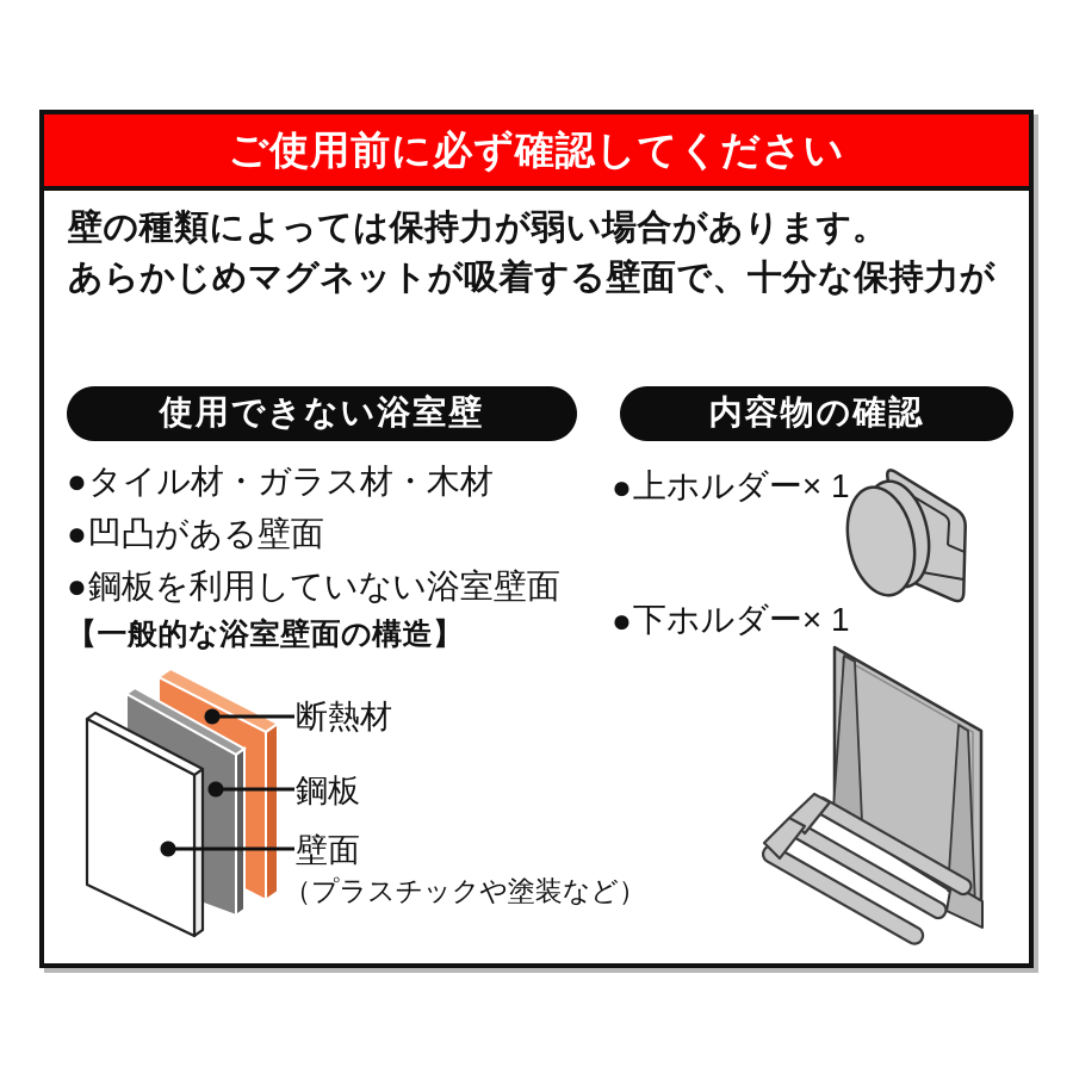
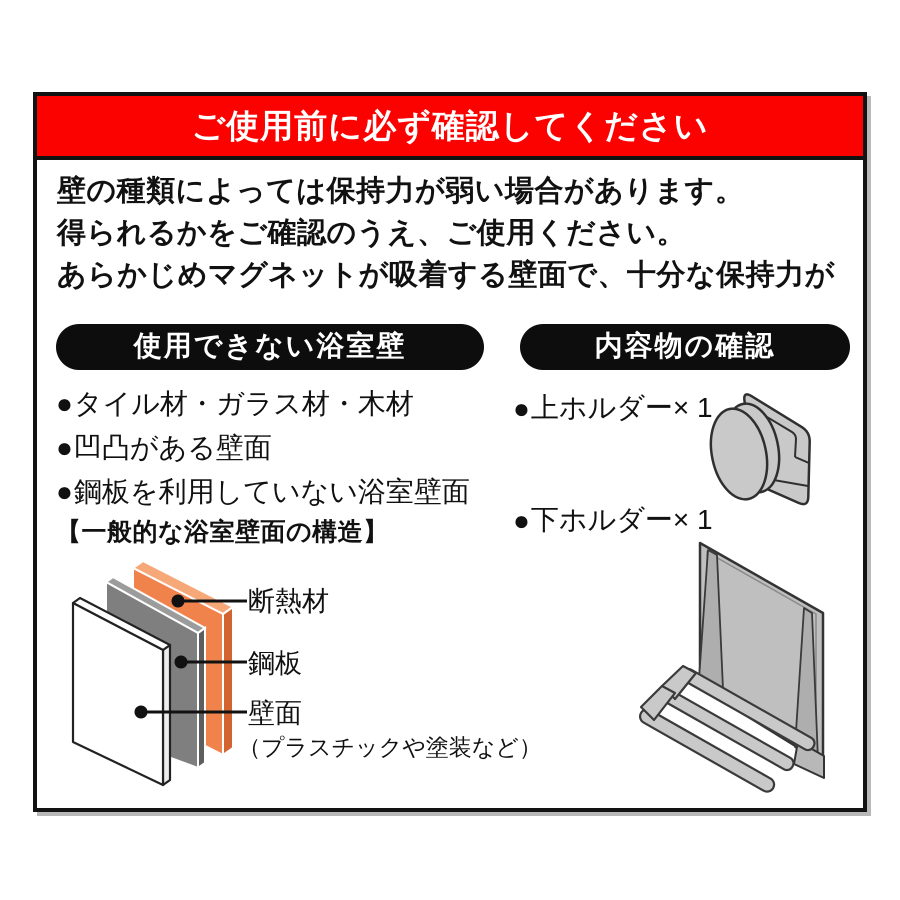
  ご使用前に必ず確認してください
  壁の種類によっては保持力が弱い場合があります。
+ 得られるかをご確認のうえ、ご使用ください。
  あらかじめマグネットが吸着する壁面で、十分な保持力が
  使用できない浴室壁
  内容物の確認
  ●
  タイル材・ガラス材・木材
  ●
  凹凸がある壁面
  ●
  鋼板を利用していない浴室壁面
  【一般的な浴室壁面の構造】
  断熱材
  鋼板
  壁面
  （プラスチックや塗装など）
  ●
  上ホルダー× 1
  ●
  下ホルダー× 1
